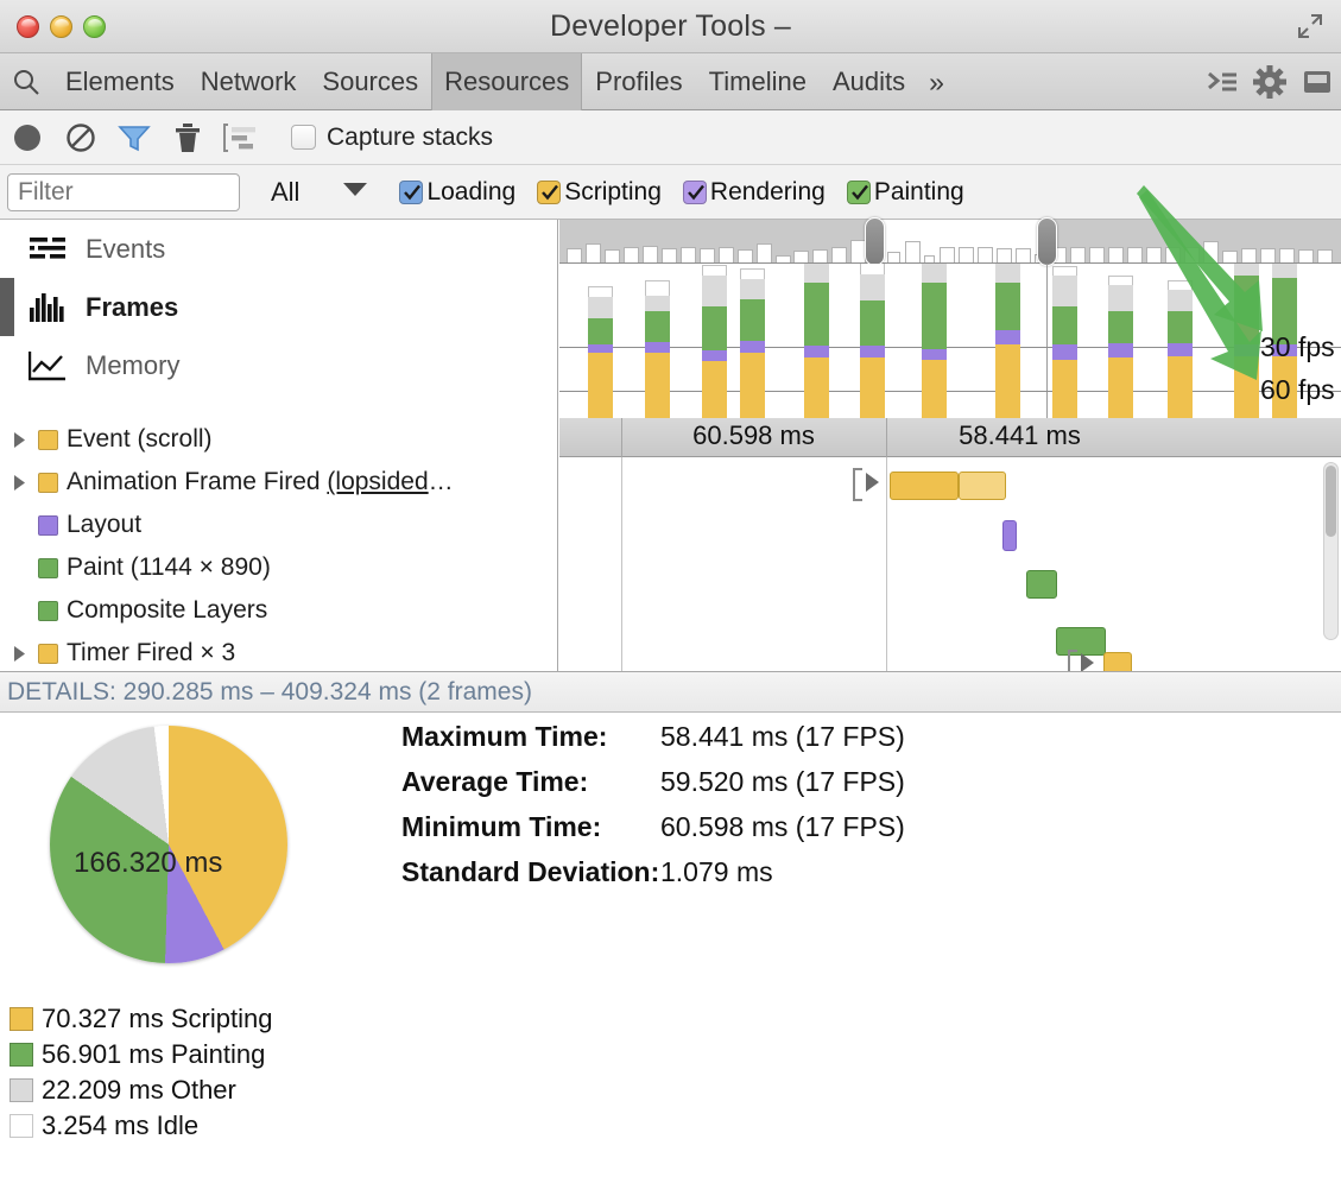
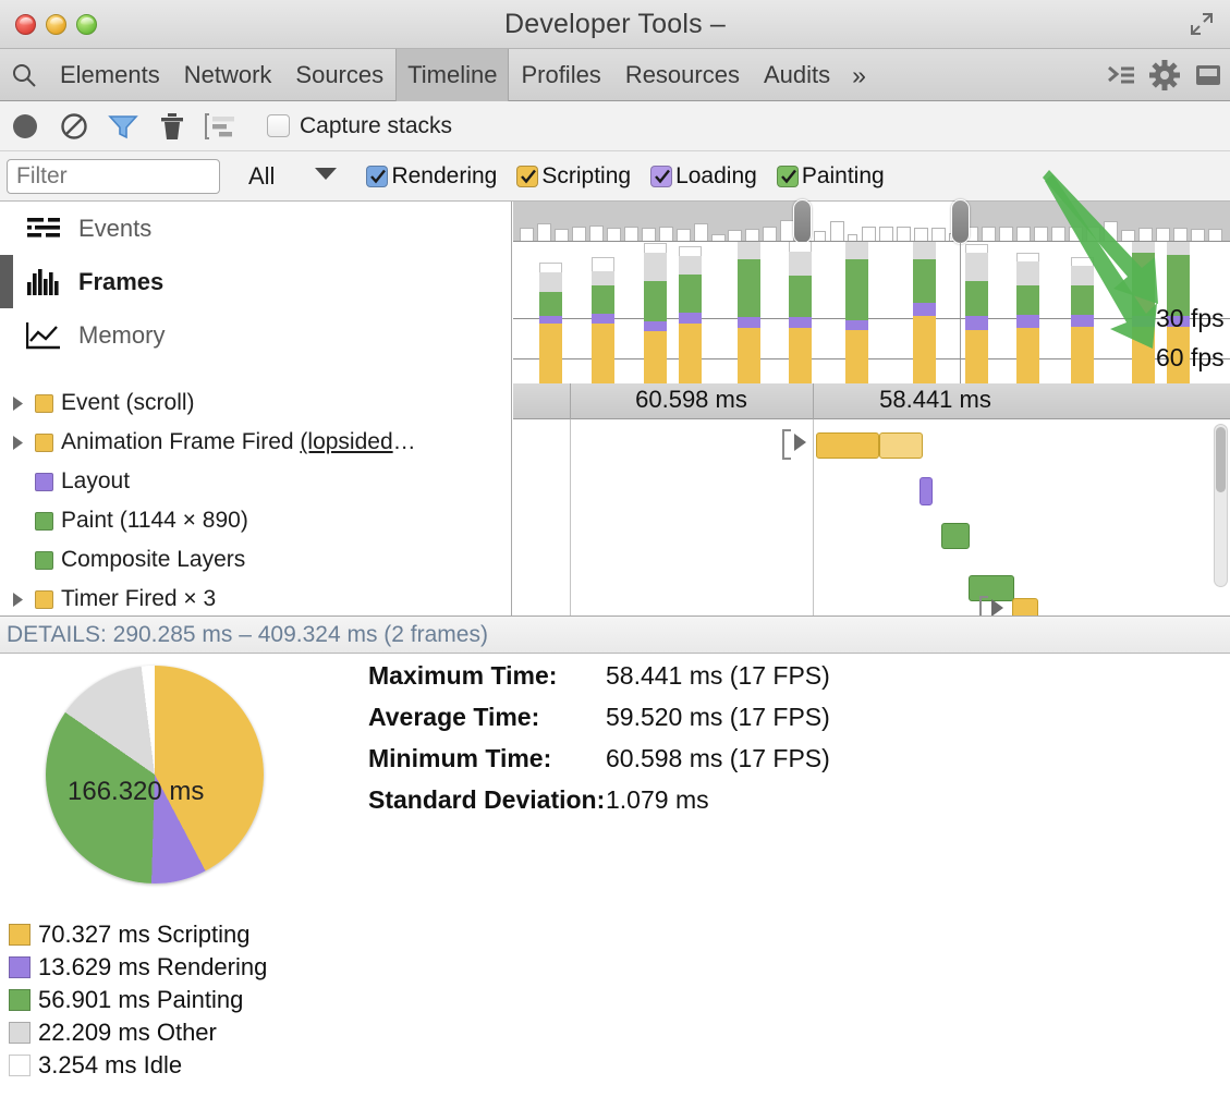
  Developer Tools –
  Elements
  Network
  Sources
- Resources
+ Timeline
  Profiles
- Timeline
+ Resources
  Audits
  »
  Capture stacks
  Filter
  All
- Loading
+ Rendering
  Scripting
- Rendering
+ Loading
  Painting
  Events
  Frames
  Memory
  30 fps
  60 fps
  Event (scroll)
  Animation Frame Fired (lopsided…
  Layout
  Paint (1144 × 890)
  Composite Layers
  Timer Fired × 3
  60.598 ms
  58.441 ms
  DETAILS: 290.285 ms – 409.324 ms (2 frames)
  166.320 ms
  Maximum Time:
  58.441 ms (17 FPS)
  Average Time:
  59.520 ms (17 FPS)
  Minimum Time:
  60.598 ms (17 FPS)
  Standard Deviation:
  1.079 ms
  70.327 ms Scripting
+ 13.629 ms Rendering
  56.901 ms Painting
  22.209 ms Other
  3.254 ms Idle
